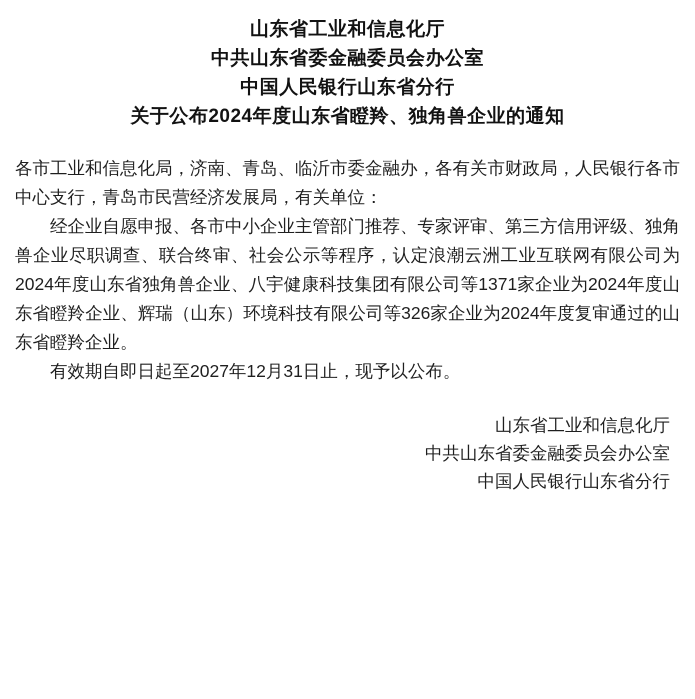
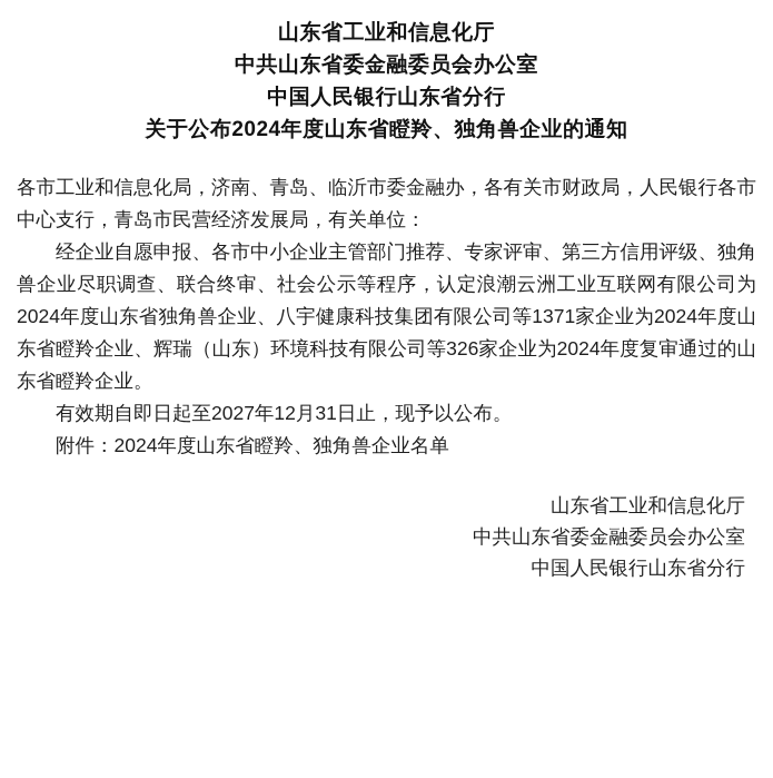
  山东省工业和信息化厅
  中共山东省委金融委员会办公室
  中国人民银行山东省分行
  关于公布2024年度山东省瞪羚、独角兽企业的通知
  各市工业和信息化局，济南、青岛、临沂市委金融办，各有关市财政局，人民银行各市中心支行，青岛市民营经济发展局，有关单位：
  经企业自愿申报、各市中小企业主管部门推荐、专家评审、第三方信用评级、独角兽企业尽职调查、联合终审、社会公示等程序，认定浪潮云洲工业互联网有限公司为2024年度山东省独角兽企业、八宇健康科技集团有限公司等1371家企业为2024年度山东省瞪羚企业、辉瑞（山东）环境科技有限公司等326家企业为2024年度复审通过的山东省瞪羚企业。
  有效期自即日起至2027年12月31日止，现予以公布。
+ 附件：2024年度山东省瞪羚、独角兽企业名单
  山东省工业和信息化厅
  中共山东省委金融委员会办公室
  中国人民银行山东省分行
